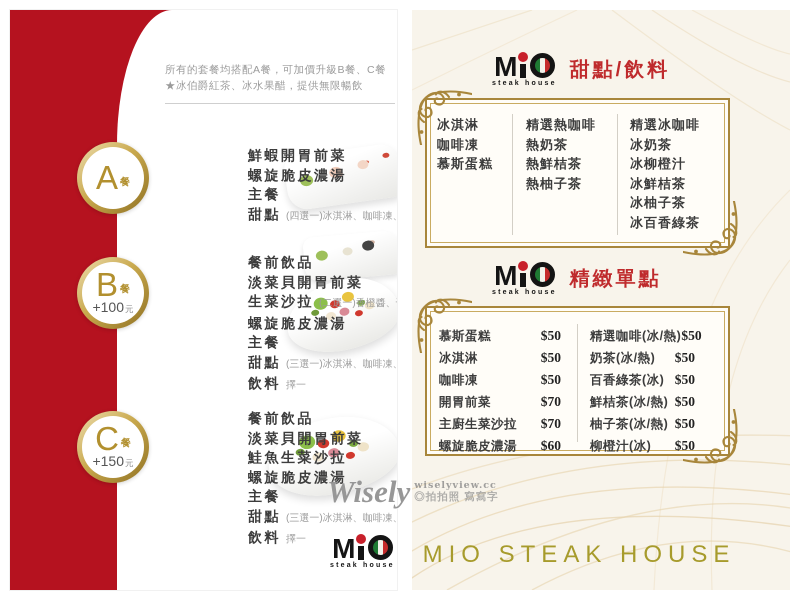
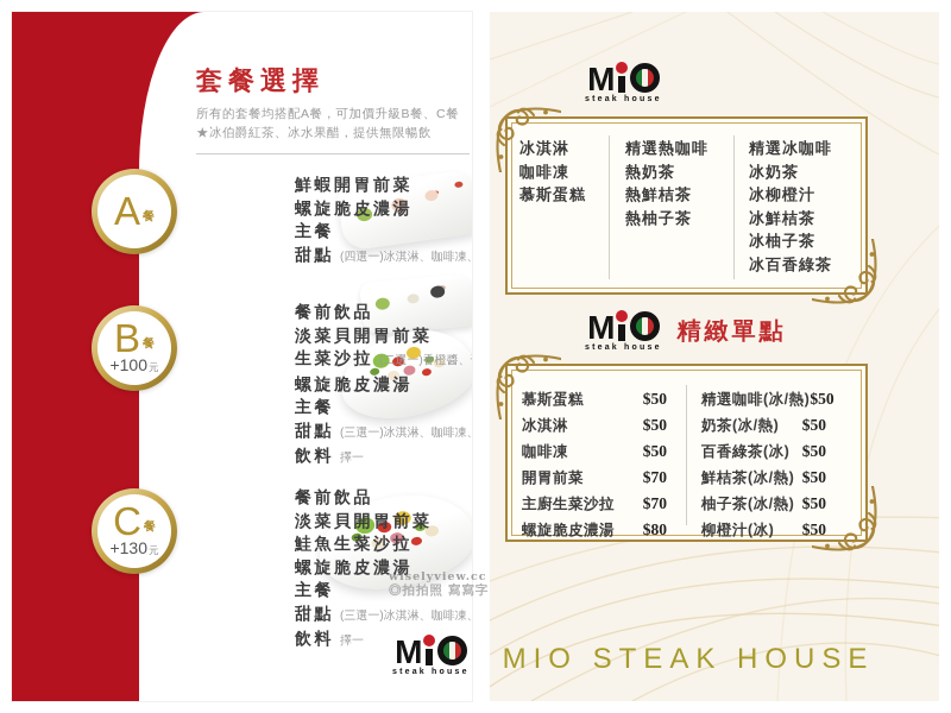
+ 套餐選擇
  所有的套餐均搭配A餐，可加價升級B餐、C餐
  ★冰伯爵紅茶、冰水果醋，提供無限暢飲
  M
  A
  餐
  鮮蝦開胃前菜
  螺旋脆皮濃湯
  主餐
  B
  餐
  +100元
  餐前飲品
  淡菜貝開胃前菜
  生菜沙拉 (二選一)香橙醬、
  螺旋脆皮濃湯
  主餐
  甜點 (三選一)冰淇淋、咖啡凍
  飲料 擇一
  C
  餐
- +150元
+ +130元
  餐前飲品
  淡菜貝開胃前菜
  鮭魚生菜沙拉
  螺旋脆皮濃湯
  主餐
  甜點 (三選一)冰淇淋、咖啡凍
  飲料 擇一
  M
- 甜點/飲料
  冰淇淋
  咖啡凍
  慕斯蛋糕
  精選熱咖啡
  熱奶茶
  熱鮮桔茶
  熱柚子茶
  精選冰咖啡
  冰奶茶
  冰柳橙汁
  冰鮮桔茶
  冰柚子茶
  冰百香綠茶
  M
  精緻單點
  慕斯蛋糕
  $50
  冰淇淋
  $50
  咖啡凍
  $50
  開胃前菜
  $70
  主廚生菜沙拉
  $70
  螺旋脆皮濃湯
- $60
+ $80
  精選咖啡(冰/熱)
  $50
  奶茶(冰/熱)
  $50
  百香綠茶(冰)
  $50
  鮮桔茶(冰/熱)
  $50
  柚子茶(冰/熱)
  $50
  柳橙汁(冰)
  $50
  MIO STEAK HOUSE
- Wisely
  wiselyview.cc
  ◎拍拍照 寫寫字
